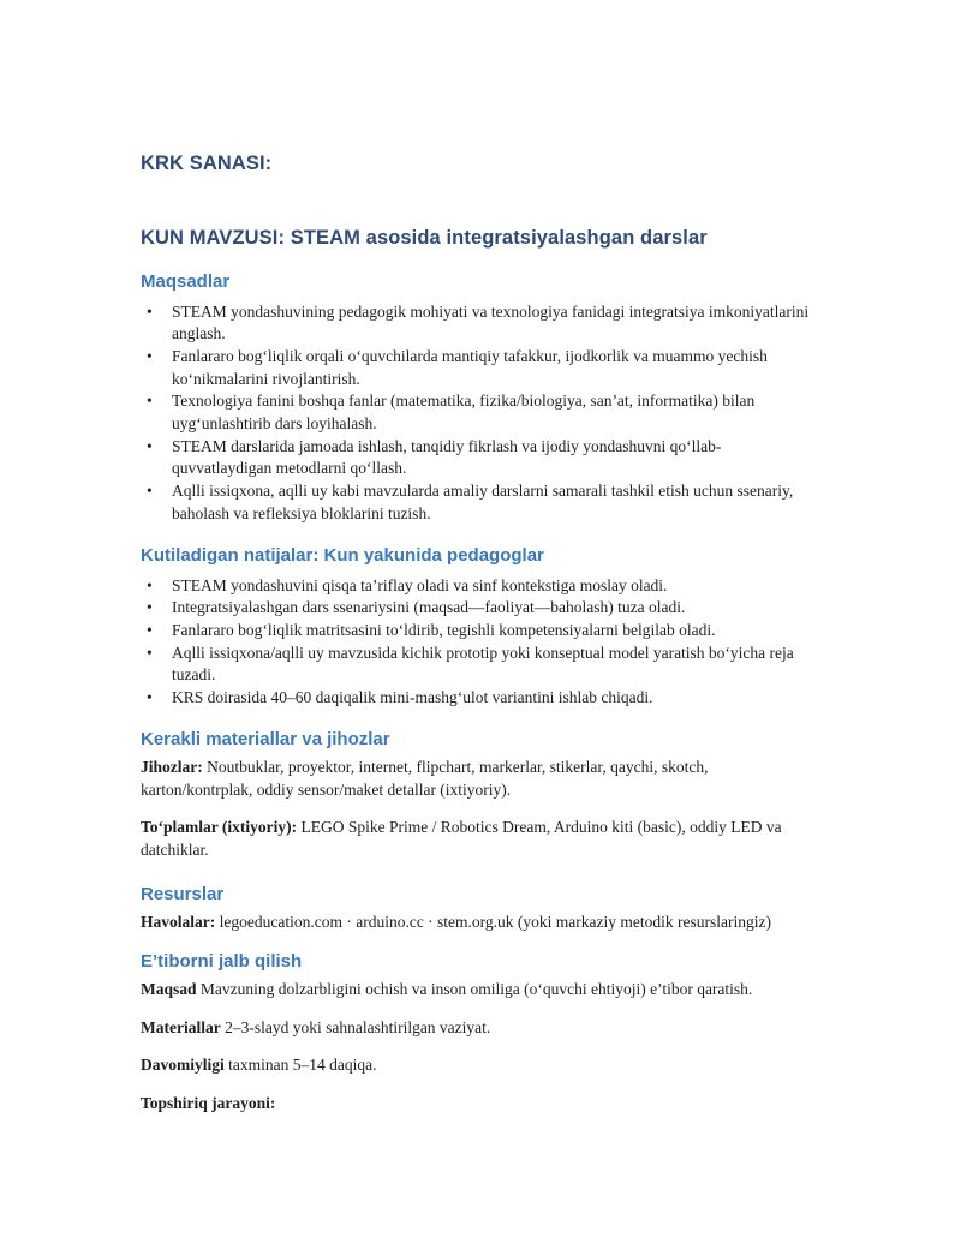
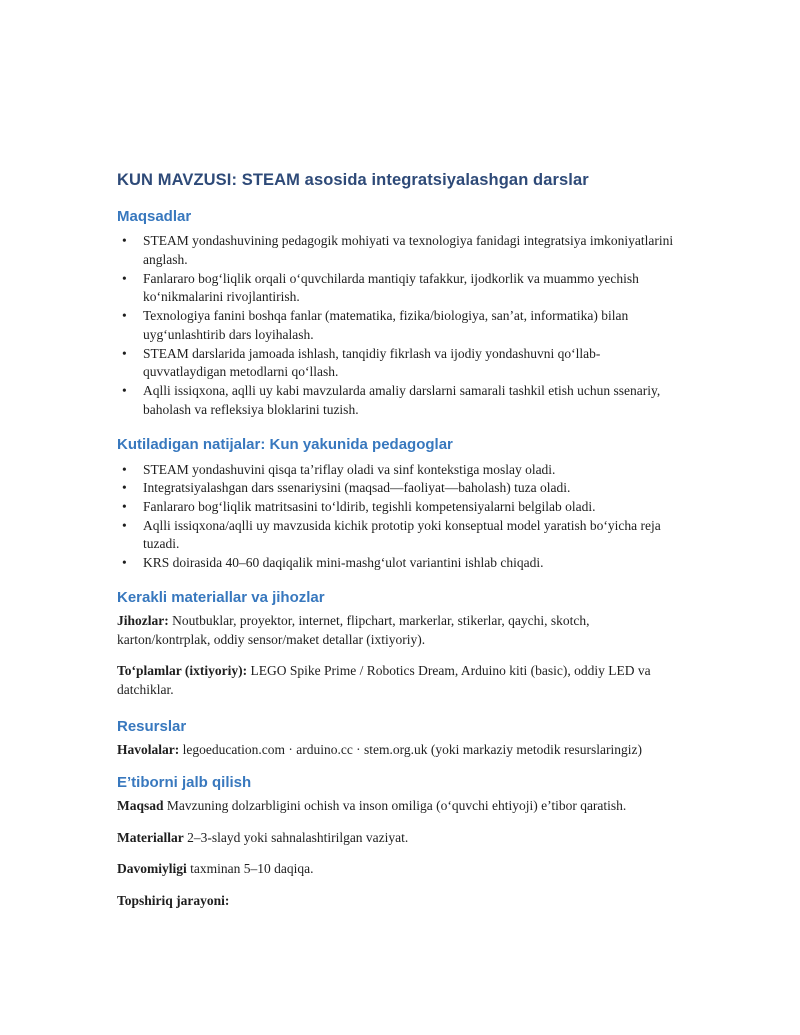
- KRK SANASI:
  KUN MAVZUSI: STEAM asosida integratsiyalashgan darslar
  Maqsadlar
  STEAM yondashuvining pedagogik mohiyati va texnologiya fanidagi integratsiya imkoniyatlarini anglash.
  Fanlararo bogʻliqlik orqali oʻquvchilarda mantiqiy tafakkur, ijodkorlik va muammo yechish koʻnikmalarini rivojlantirish.
  Texnologiya fanini boshqa fanlar (matematika, fizika/biologiya, san’at, informatika) bilan uygʻunlashtirib dars loyihalash.
  STEAM darslarida jamoada ishlash, tanqidiy fikrlash va ijodiy yondashuvni qoʻllab-quvvatlaydigan metodlarni qoʻllash.
  Aqlli issiqxona, aqlli uy kabi mavzularda amaliy darslarni samarali tashkil etish uchun ssenariy, baholash va refleksiya bloklarini tuzish.
  Kutiladigan natijalar: Kun yakunida pedagoglar
  STEAM yondashuvini qisqa ta’riflay oladi va sinf kontekstiga moslay oladi.
  Integratsiyalashgan dars ssenariysini (maqsad—faoliyat—baholash) tuza oladi.
  Fanlararo bogʻliqlik matritsasini toʻldirib, tegishli kompetensiyalarni belgilab oladi.
  Aqlli issiqxona/aqlli uy mavzusida kichik prototip yoki konseptual model yaratish boʻyicha reja tuzadi.
  KRS doirasida 40–60 daqiqalik mini-mashgʻulot variantini ishlab chiqadi.
  Kerakli materiallar va jihozlar
  Jihozlar: Noutbuklar, proyektor, internet, flipchart, markerlar, stikerlar, qaychi, skotch, karton/kontrplak, oddiy sensor/maket detallar (ixtiyoriy).
  Toʻplamlar (ixtiyoriy): LEGO Spike Prime / Robotics Dream, Arduino kiti (basic), oddiy LED va datchiklar.
  Resurslar
  Havolalar: legoeducation.com · arduino.cc · stem.org.uk (yoki markaziy metodik resurslaringiz)
  E’tiborni jalb qilish
  Maqsad Mavzuning dolzarbligini ochish va inson omiliga (oʻquvchi ehtiyoji) e’tibor qaratish.
  Materiallar 2–3-slayd yoki sahnalashtirilgan vaziyat.
- Davomiyligi taxminan 5–14 daqiqa.
+ Davomiyligi taxminan 5–10 daqiqa.
  Topshiriq jarayoni:
